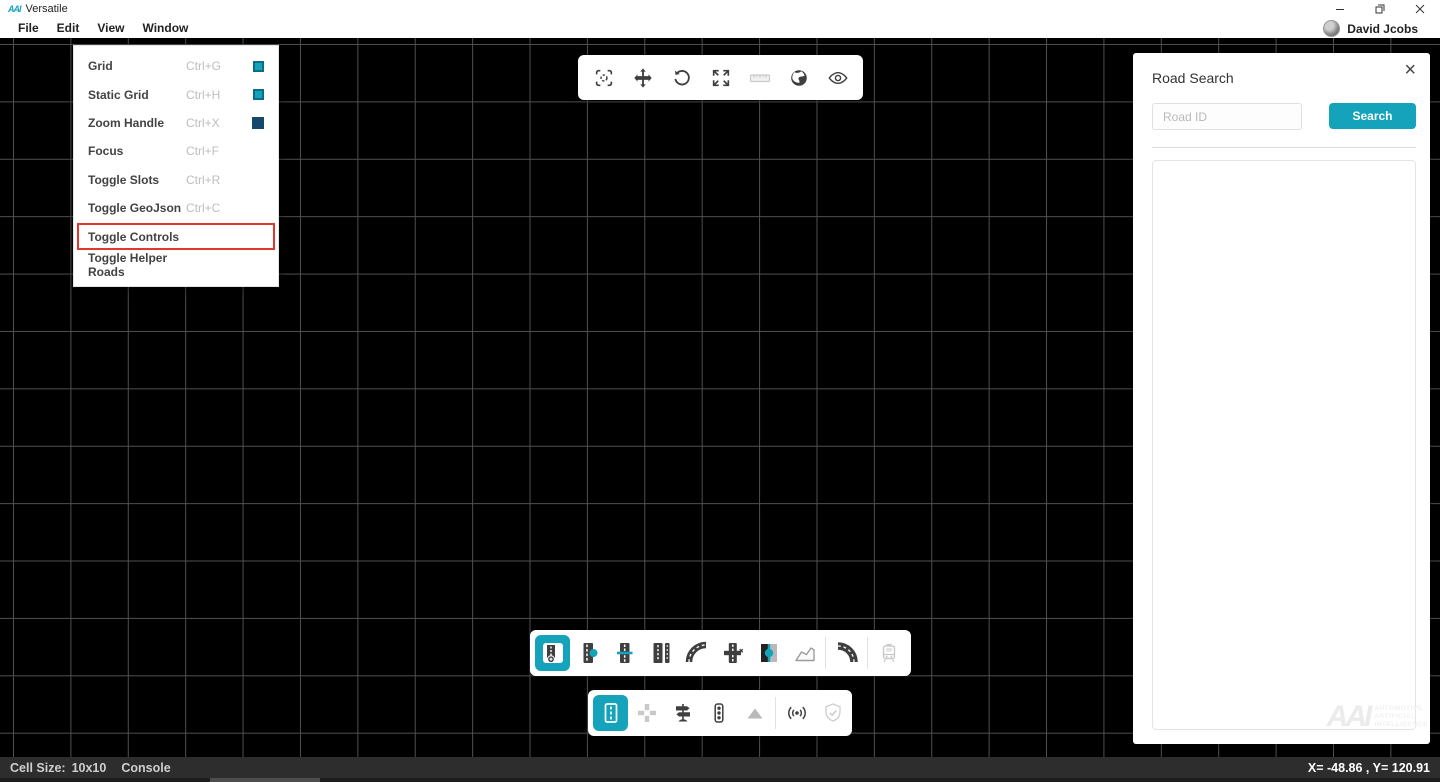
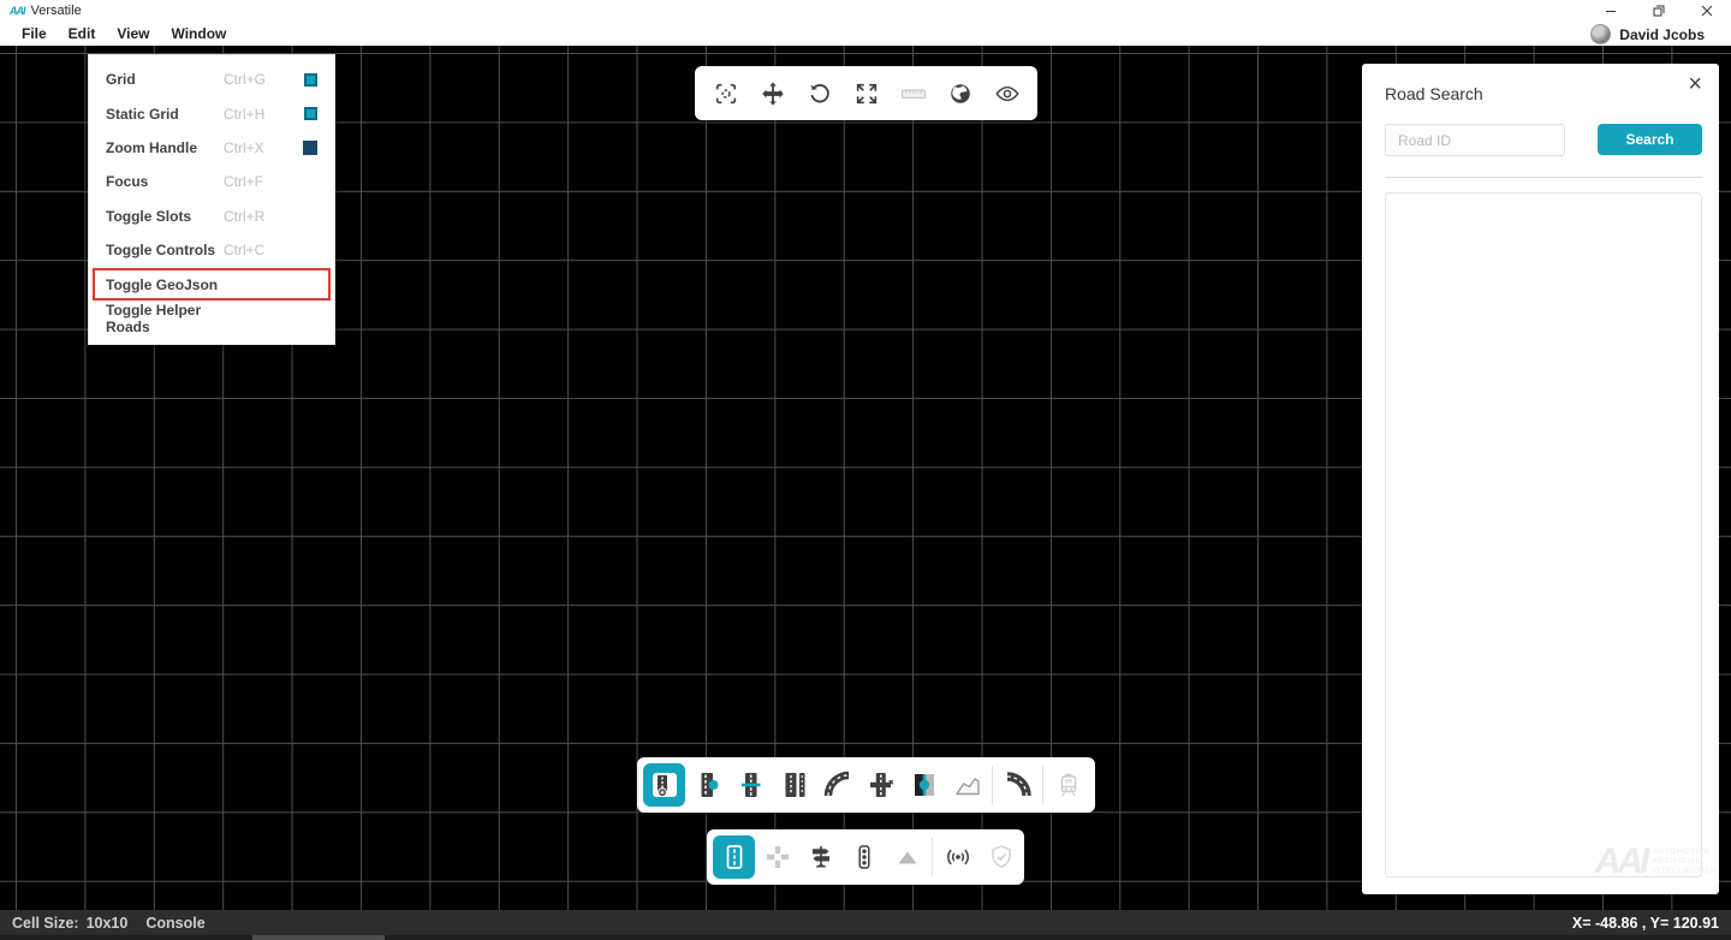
  AAI
  Versatile
  File
  Edit
  View
  Window
  David Jcobs
  Grid
  Ctrl+G
  Static Grid
  Ctrl+H
  Zoom Handle
  Ctrl+X
  Focus
  Ctrl+F
  Toggle Slots
  Ctrl+R
- Toggle GeoJson
+ Toggle Controls
  Ctrl+C
- Toggle Controls
+ Toggle GeoJson
  Toggle Helper Roads
  Road Search
  ×
  Road ID
  Search
  AAI
  Cell Size:
  10x10
  Console
  X= -48.86 , Y= 120.91
